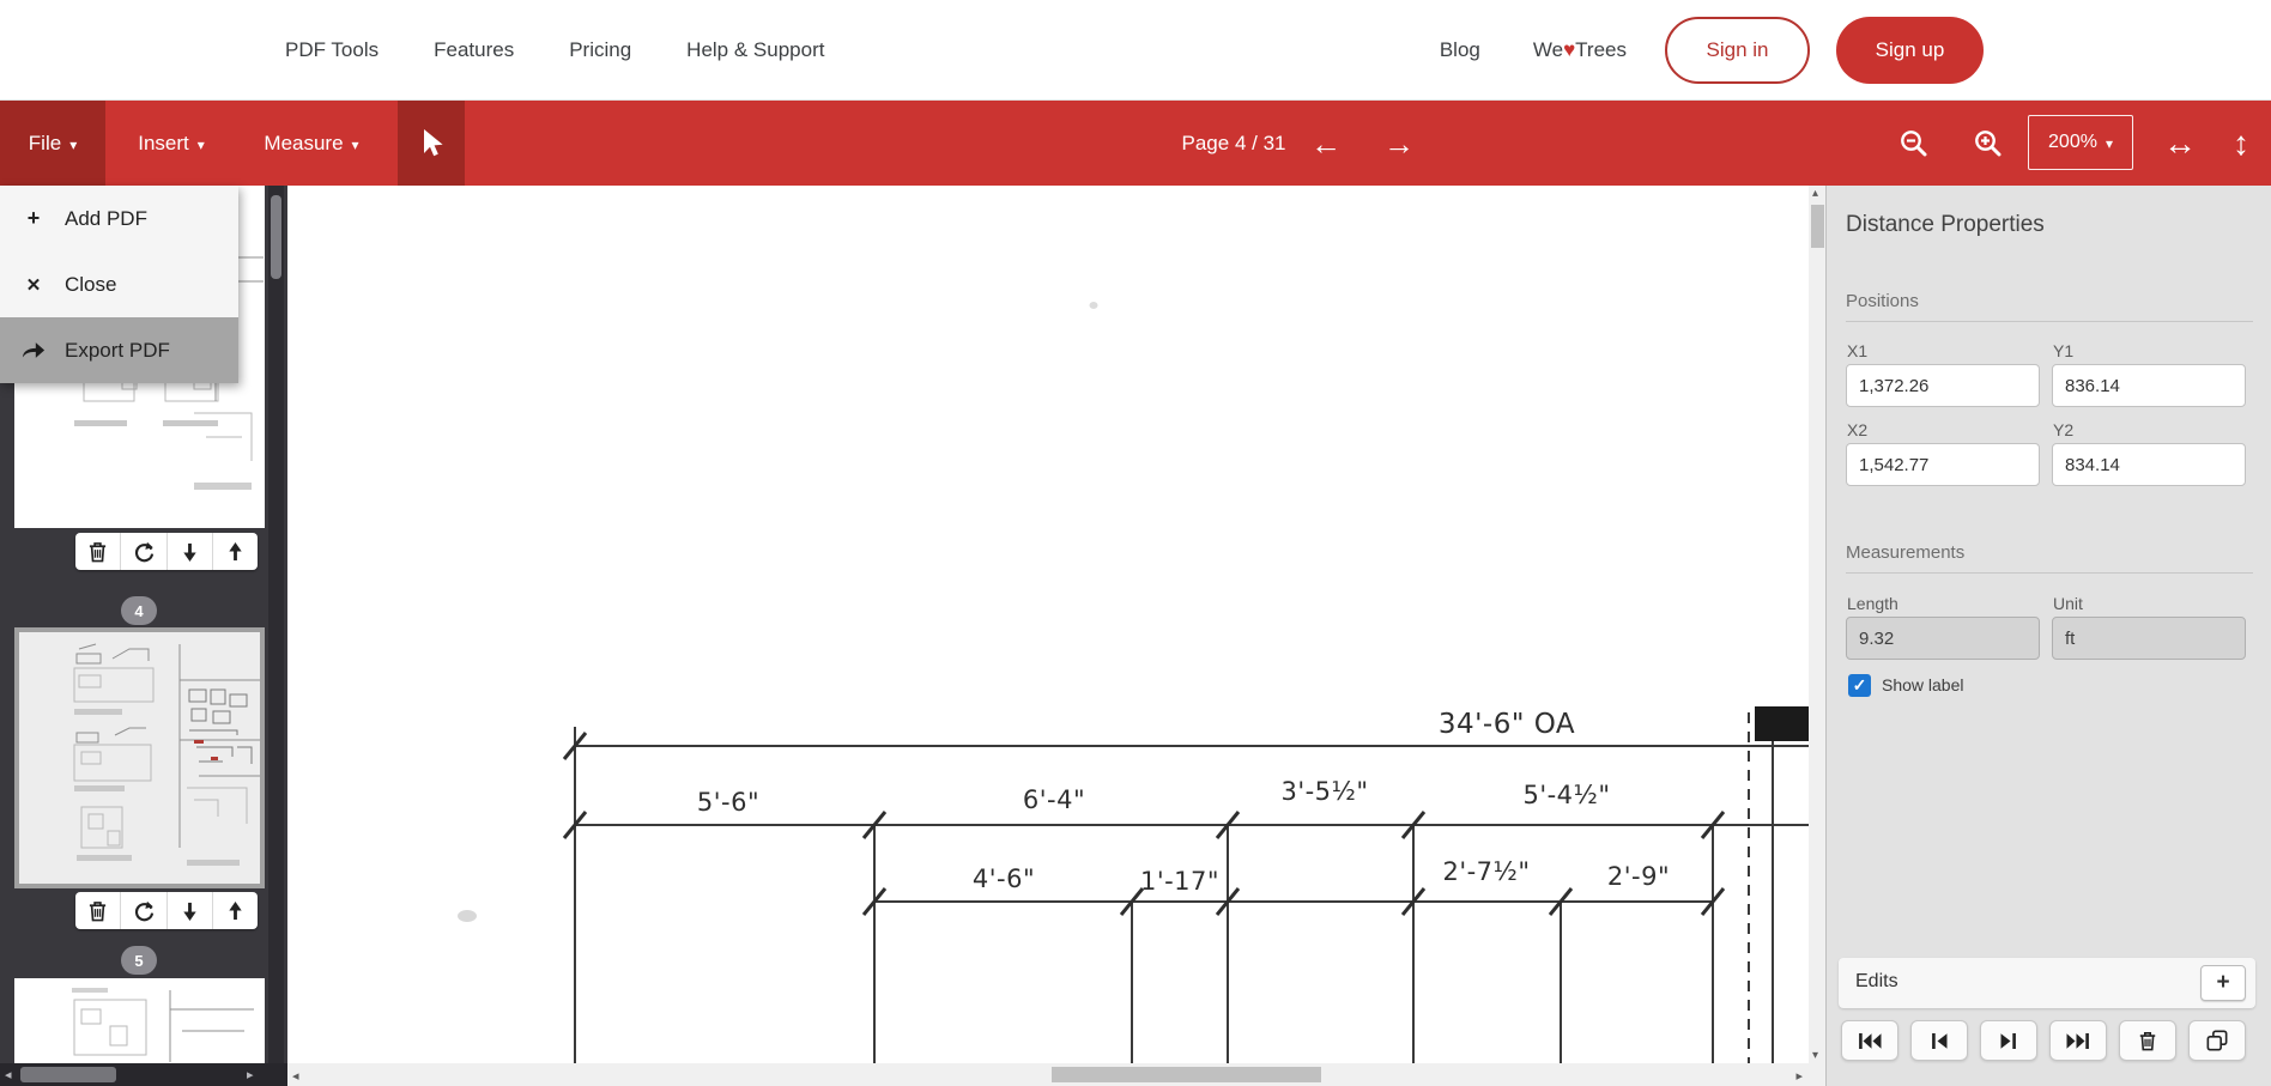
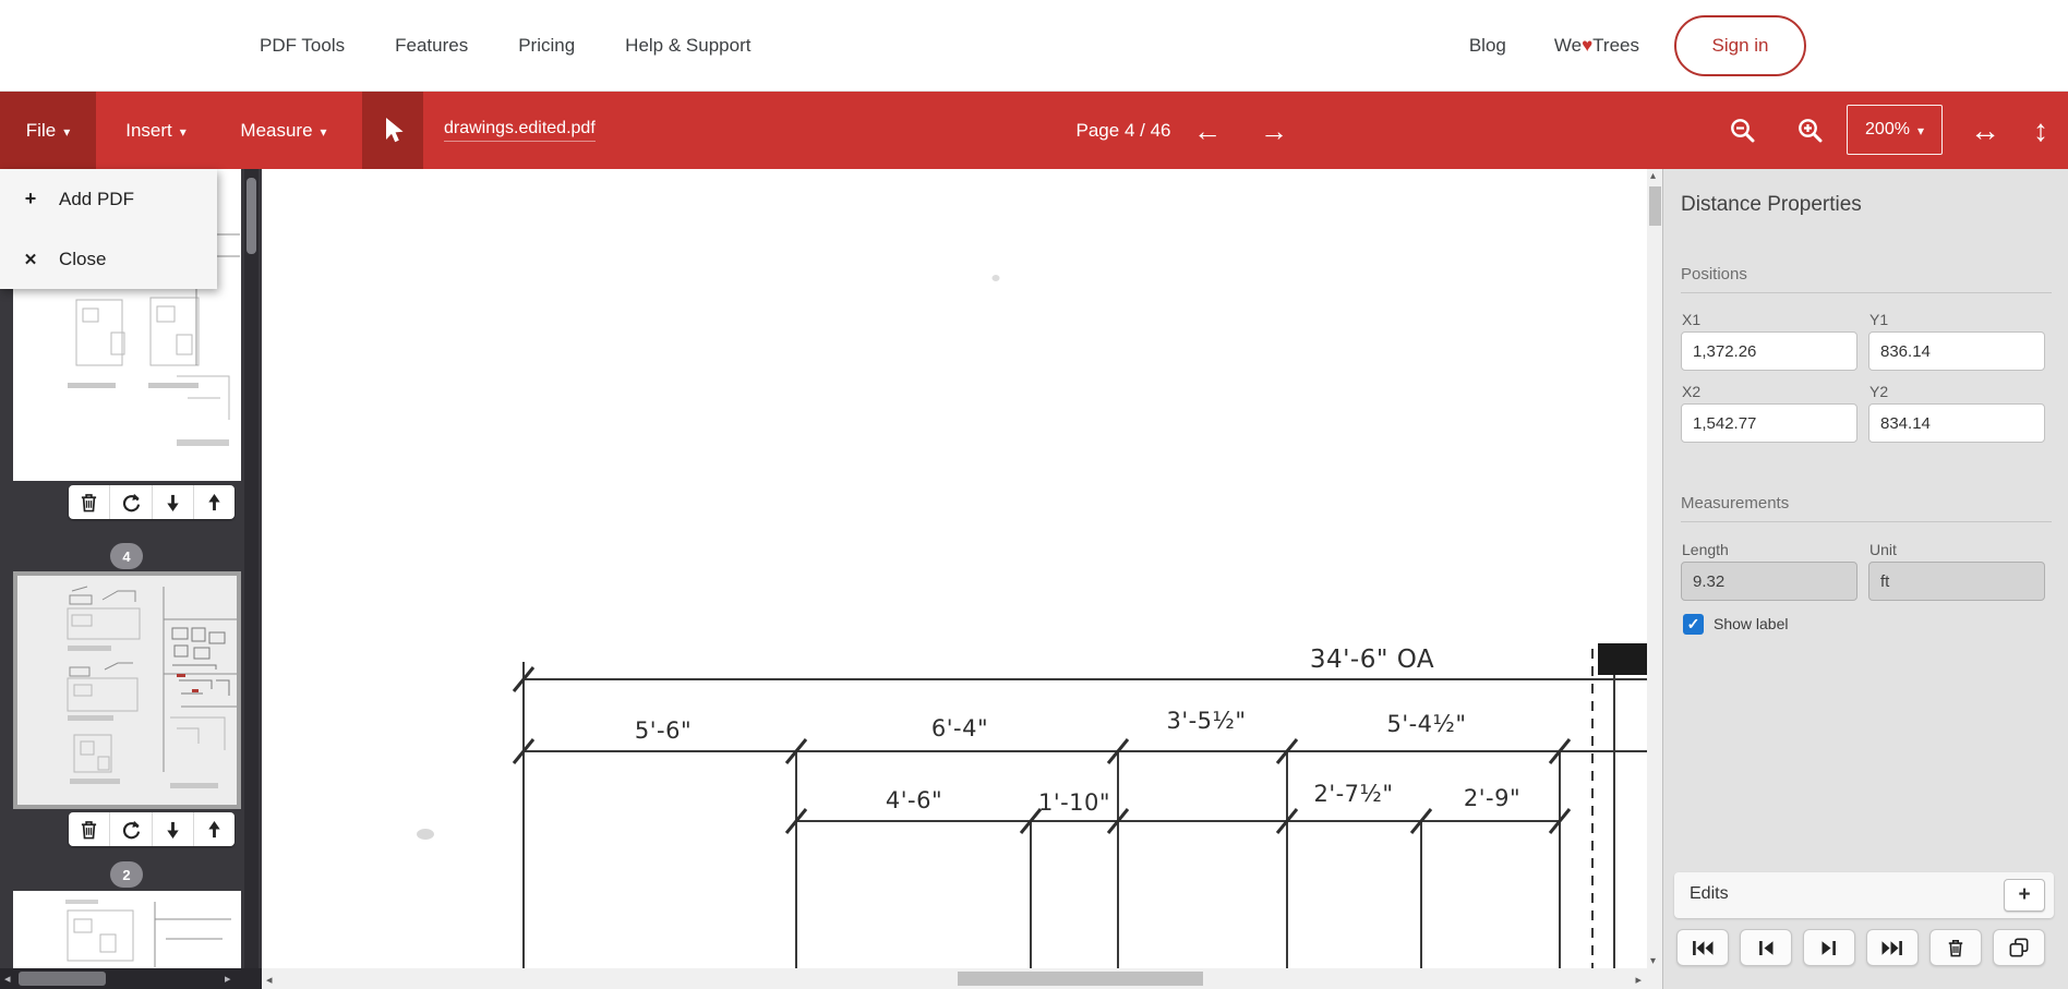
  PDF Tools
  Features
  Pricing
  Help & Support
  Blog
  We♥Trees
  Sign in
- Sign up
  File
  ▾
  Insert
  ▾
  Measure
  ▾
+ drawings.edited.pdf
- Page 4 / 31
+ Page 4 / 46
  ←
  →
  200%
  ▾
  ↔
  ↕
  4
- 5
+ 2
  ◂
  ▸
  +
  Add PDF
  ✕
  Close
- Export PDF
  34'-6" OA
  5'-6"
  6'-4"
  3'-5½"
  5'-4½"
  4'-6"
- 1'-17"
+ 1'-10"
  2'-7½"
  2'-9"
  ◂
  ▸
  ▴
  ▾
  Distance Properties
  Positions
  X1
  Y1
  1,372.26
  836.14
  X2
  Y2
  1,542.77
  834.14
  Measurements
  Length
  Unit
  9.32
  ft
  ✓
  Show label
  Edits
  +
